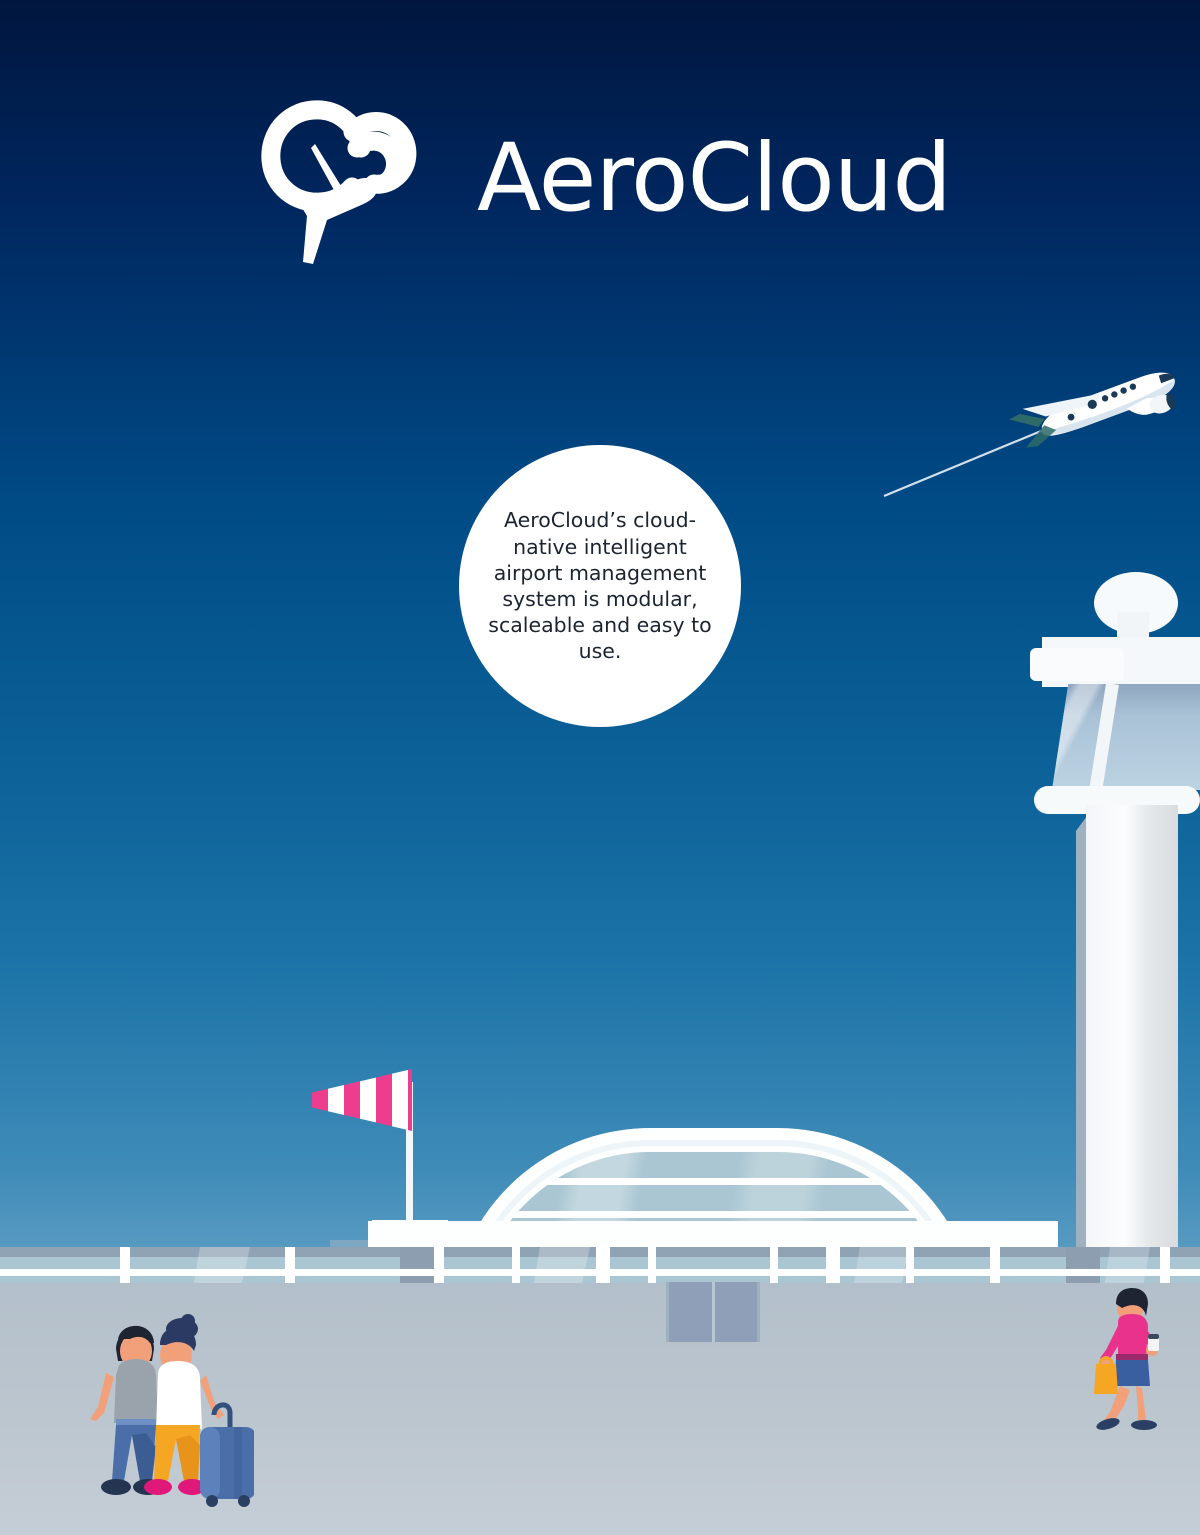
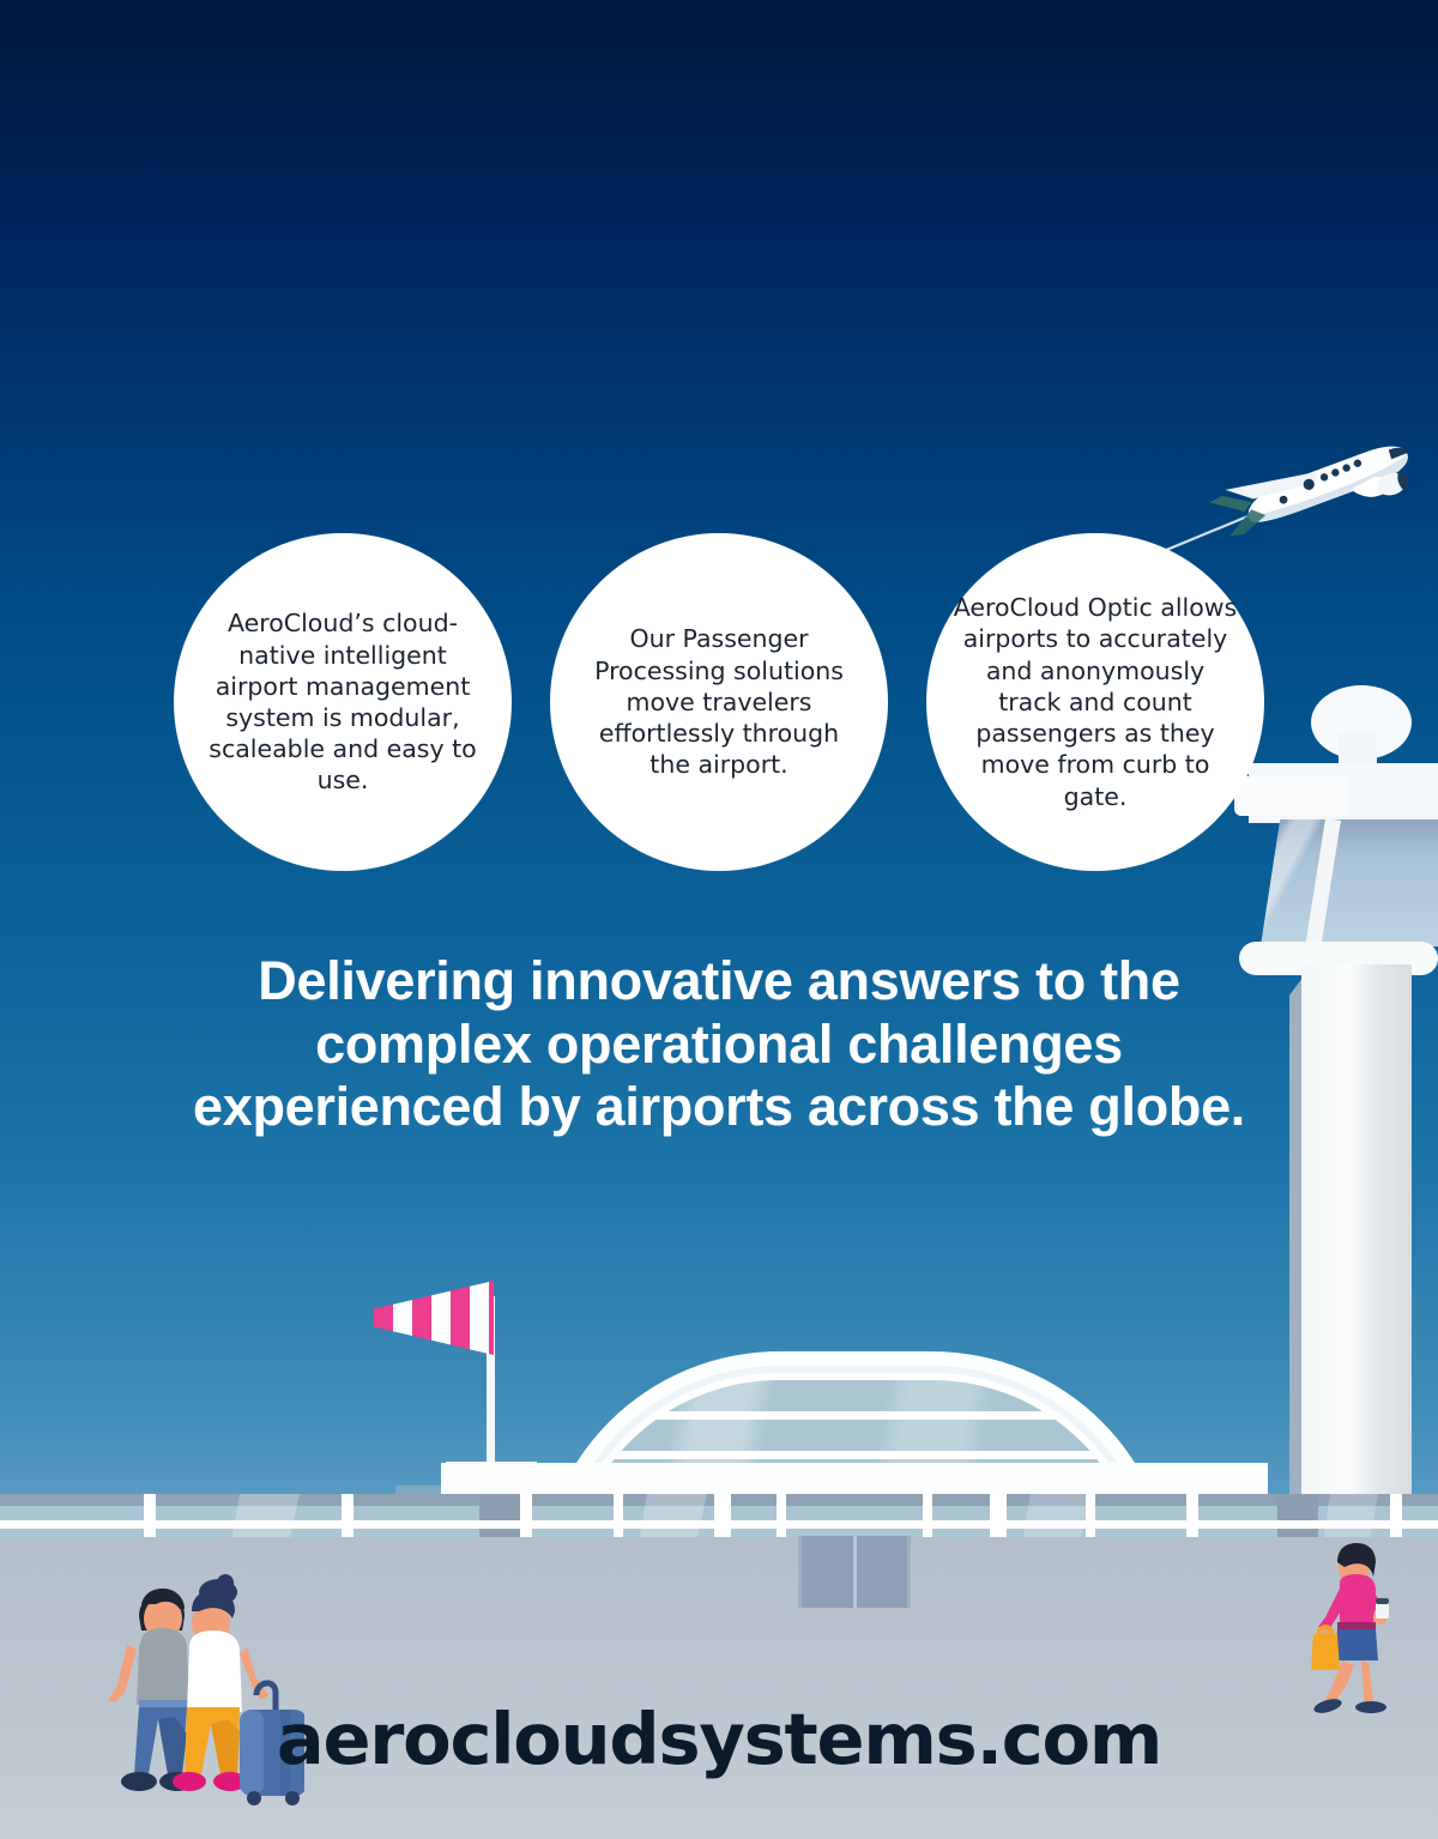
- AeroCloud
  AeroCloud’s cloud-native intelligent airport management system is modular, scaleable and easy to use.
+ Our Passenger Processing solutions move travelers effortlessly through the airport.
+ AeroCloud Optic allows airports to accurately and anonymously track and count passengers as they move from curb to gate.
+ Delivering innovative answers to the complex operational challenges experienced by airports across the globe.
+ aerocloudsystems.com
